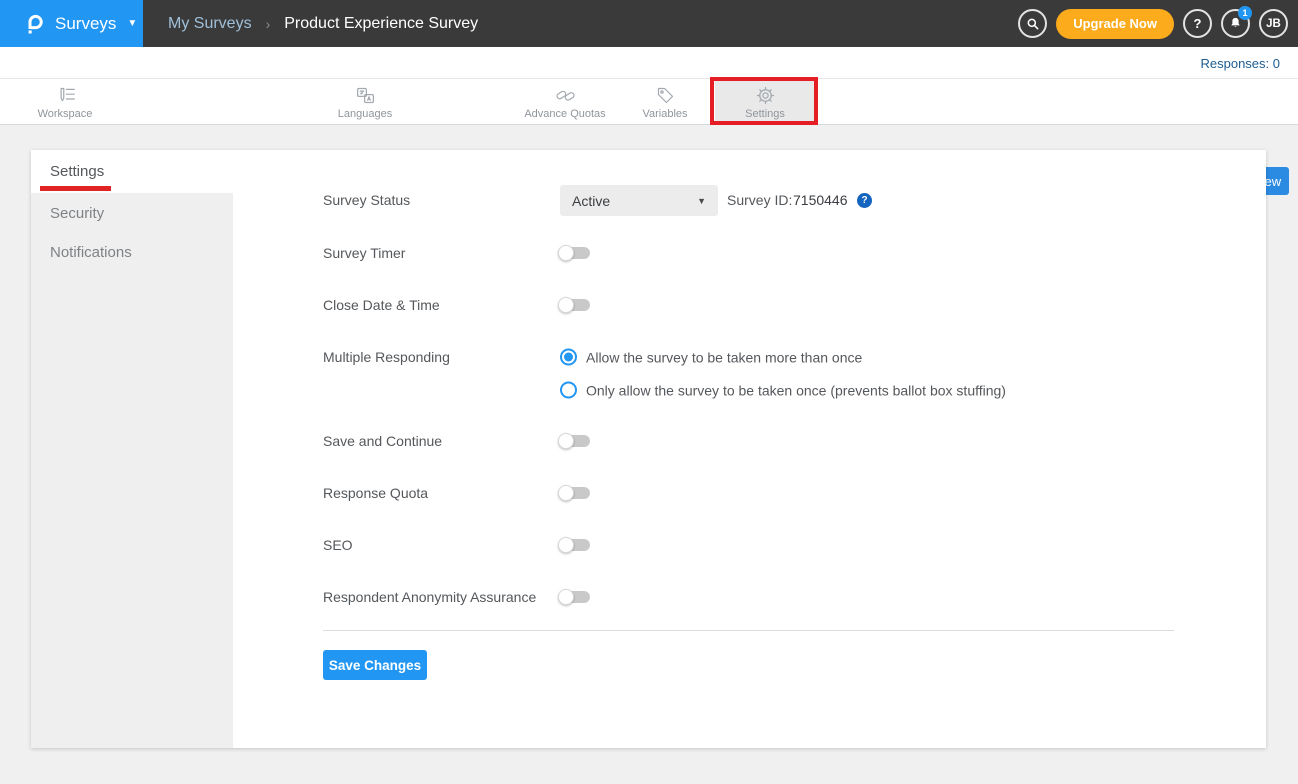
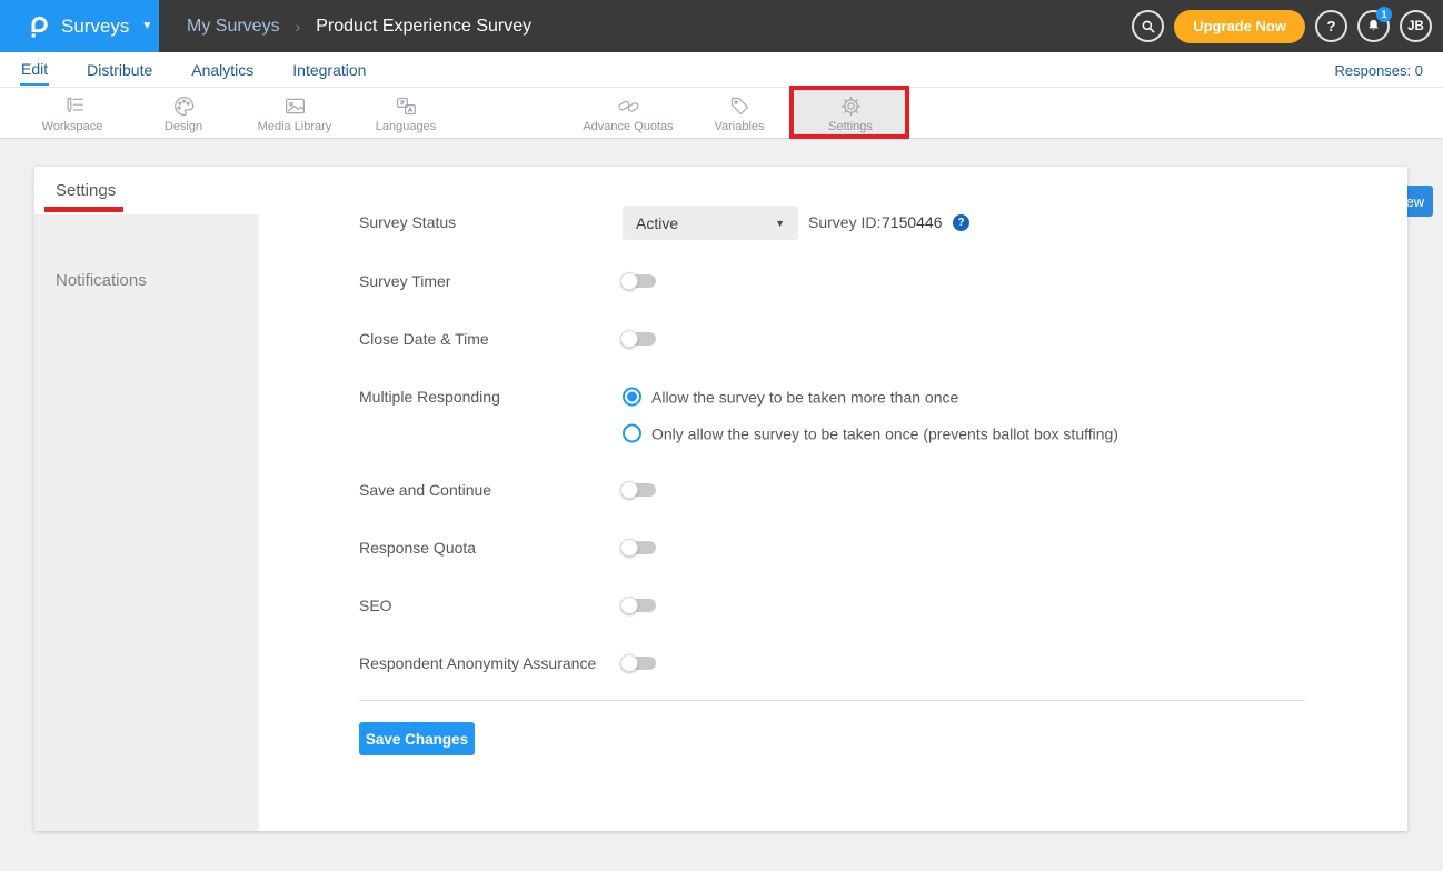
  Surveys
  ▼
  My Surveys
  ›
  Product Experience Survey
  Upgrade Now
  ?
  1
  JB
+ Edit
+ Distribute
+ Analytics
+ Integration
  Responses: 0
  Workspace
+ Design
+ Media Library
  Languages
  Advance Quotas
  Variables
  Settings
  Settings
- Security
  Notifications
  Survey Status
  Active
  ▼
  Survey ID:
  7150446
  ?
  Survey Timer
  Close Date & Time
  Multiple Responding
  Allow the survey to be taken more than once
  Only allow the survey to be taken once (prevents ballot box stuffing)
  Save and Continue
  Response Quota
  SEO
  Respondent Anonymity Assurance
  Save Changes
